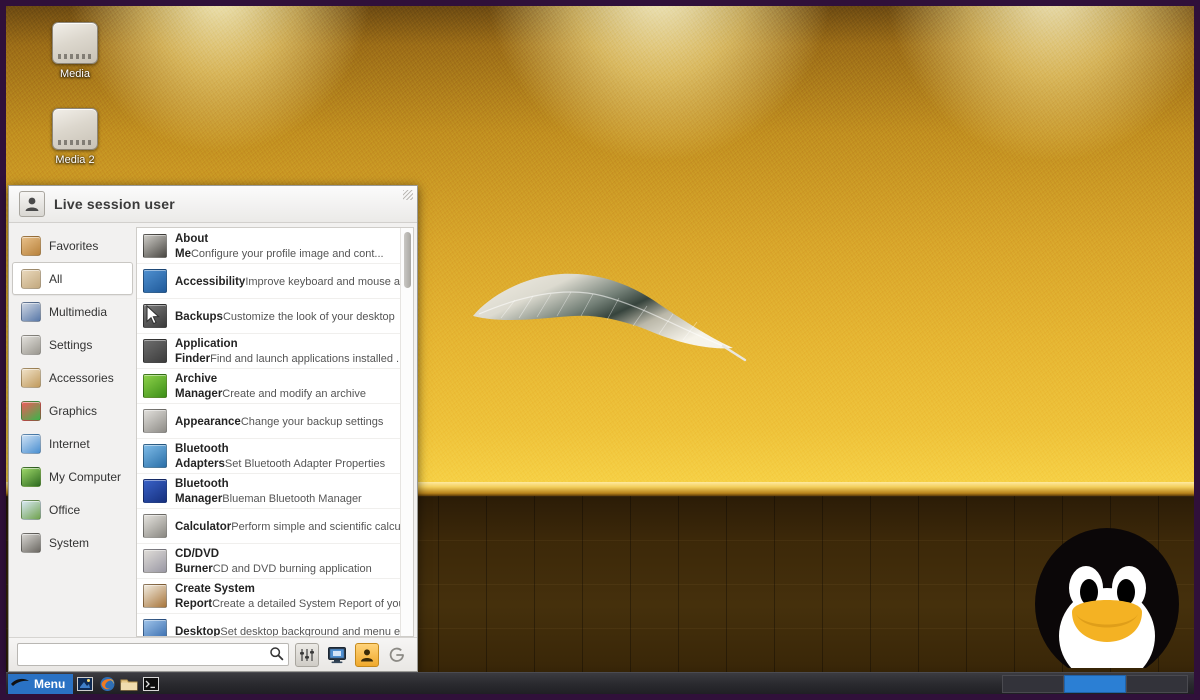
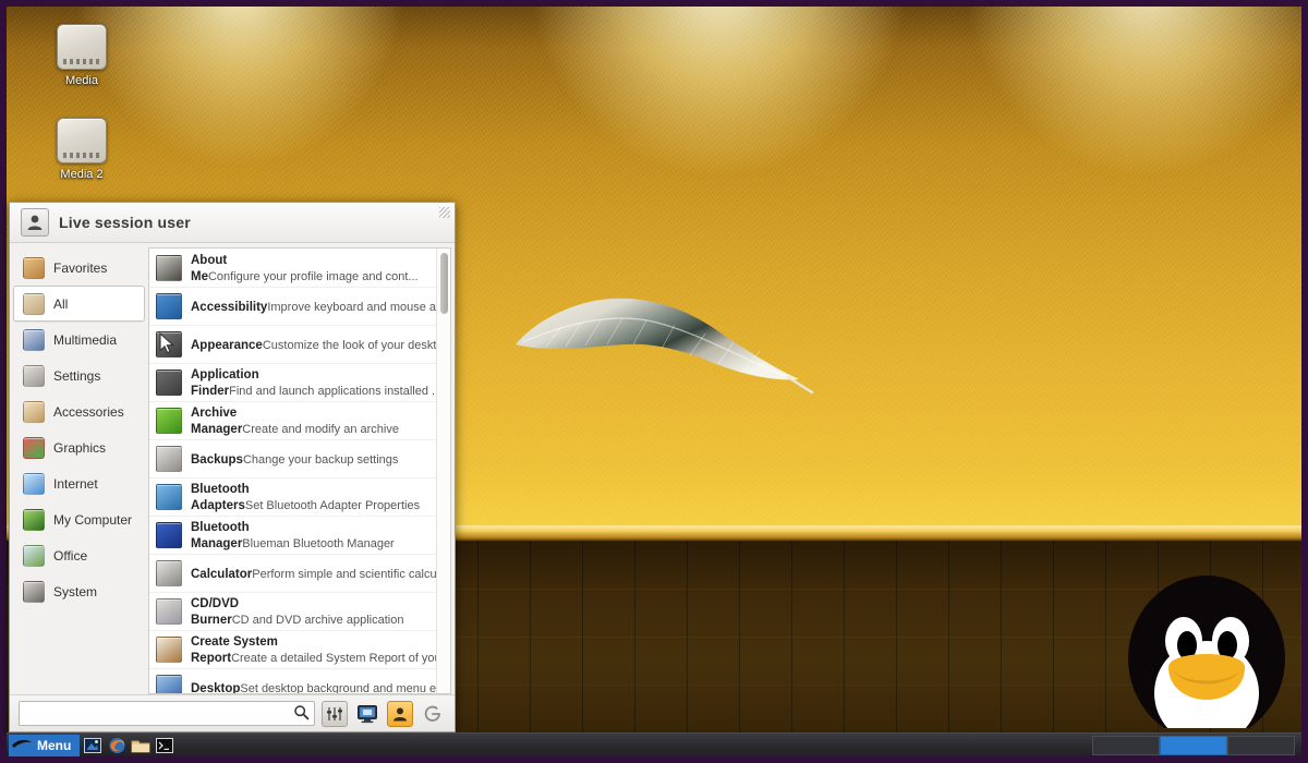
  Media
  Media 2
  Live session user
  Favorites
  All
  Multimedia
  Settings
  Accessories
  Graphics
  Internet
  My Computer
  Office
  System
  About MeConfigure your profile image and cont...
  AccessibilityImprove keyboard and mouse a
- BackupsCustomize the look of your desktop
+ AppearanceCustomize the look of your deskt
  Application FinderFind and launch applications installed .
  Archive ManagerCreate and modify an archive
- AppearanceChange your backup settings
+ BackupsChange your backup settings
  Bluetooth AdaptersSet Bluetooth Adapter Properties
  Bluetooth ManagerBlueman Bluetooth Manager
  CalculatorPerform simple and scientific calcu
- CD/DVD BurnerCD and DVD burning application
+ CD/DVD BurnerCD and DVD archive application
  Create System ReportCreate a detailed System Report of yo
  DesktopSet desktop background and menu e
  Menu
